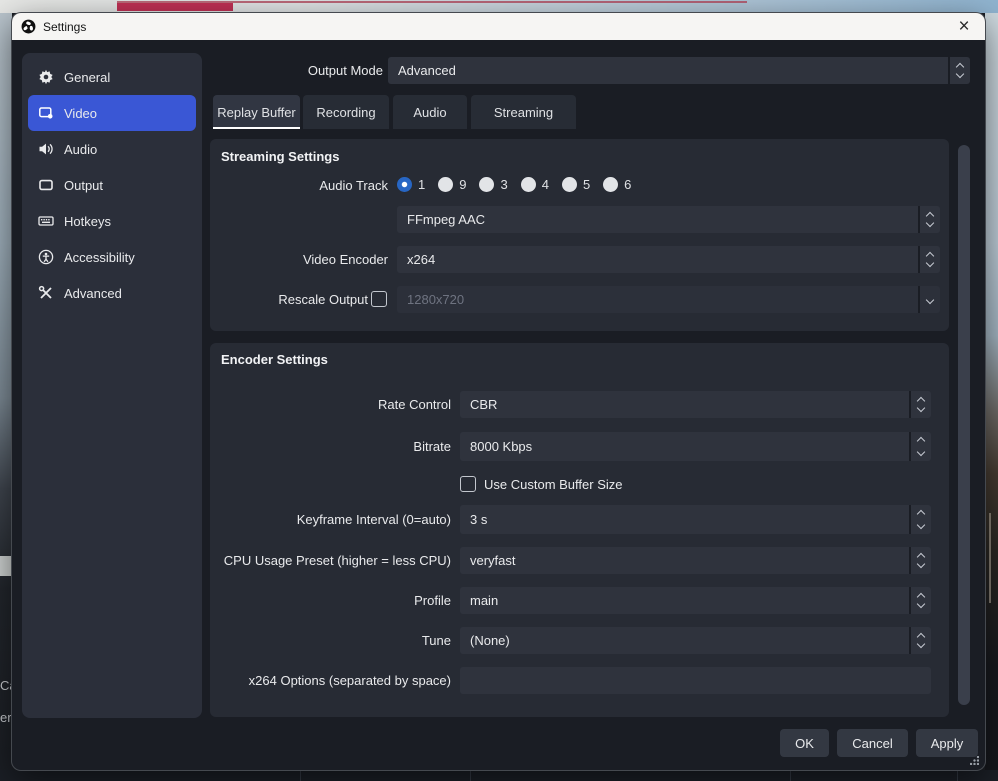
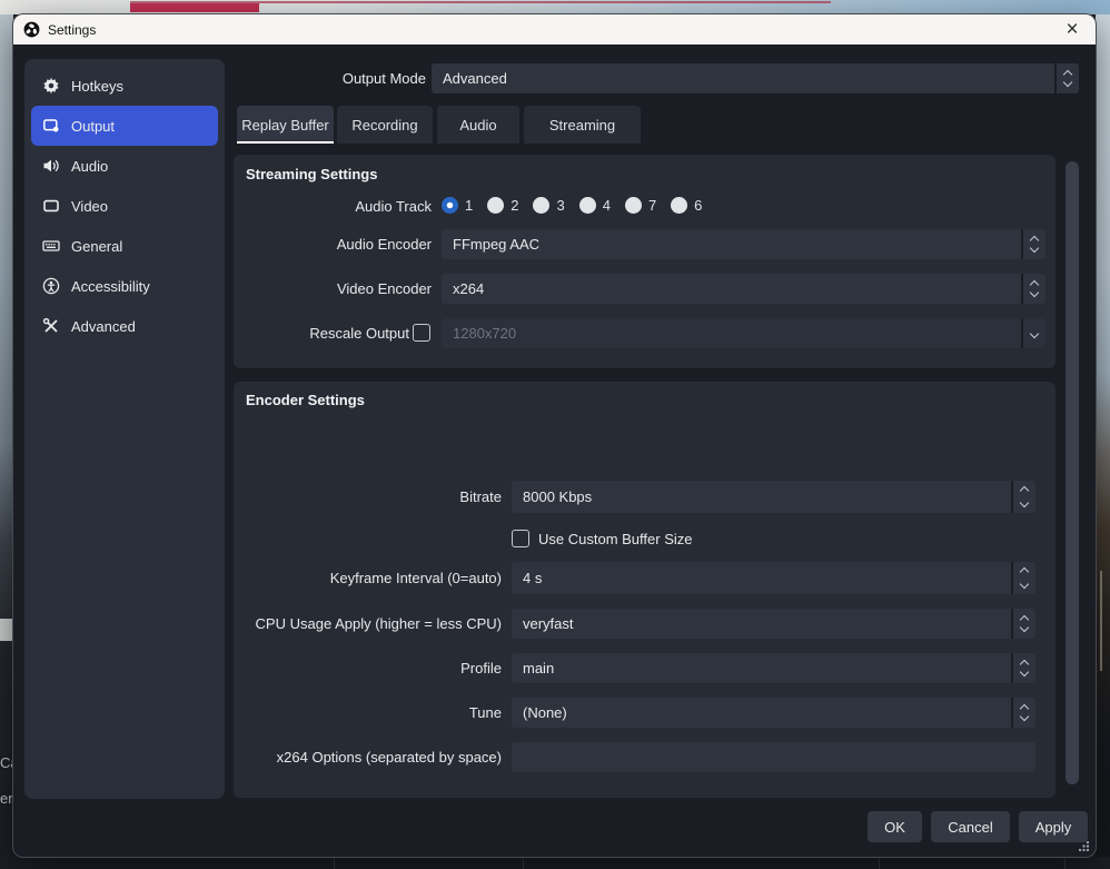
  er
  Settings
  ×
- General
+ Hotkeys
- Video
+ Output
  Audio
- Output
+ Video
- Hotkeys
+ General
  Accessibility
  Advanced
  Output Mode
  Advanced
  Replay Buffer
  Recording
  Audio
  Streaming
  Streaming Settings
  Audio Track
  1
- 9
+ 2
  3
  4
- 5
+ 7
  6
+ Audio Encoder
  FFmpeg AAC
  Video Encoder
  x264
  Rescale Output
  1280x720
  Encoder Settings
- Rate Control
- CBR
  Bitrate
  8000 Kbps
  Use Custom Buffer Size
  Keyframe Interval (0=auto)
- 3 s
+ 4 s
- CPU Usage Preset (higher = less CPU)
+ CPU Usage Apply (higher = less CPU)
  veryfast
  Profile
  main
  Tune
  (None)
  x264 Options (separated by space)
  OK
  Cancel
  Apply
